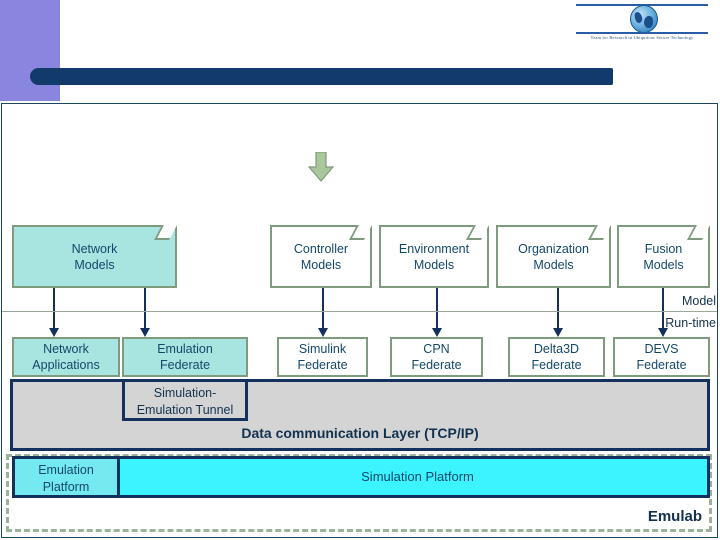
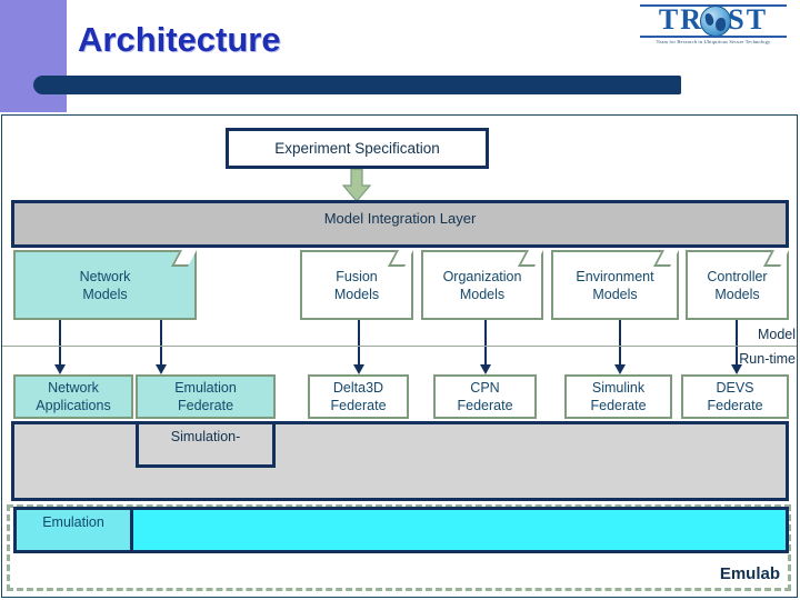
+ Architecture
+ TR ST
+ Experiment Specification
+ Model Integration Layer
  Network
  Models
- Controller
+ Fusion
  Models
- Environment
+ Organization
  Models
- Organization
+ Environment
  Models
- Fusion
+ Controller
  Models
  Model
  Run-time
  Network
  Applications
  Emulation
  Federate
- Simulink
+ Delta3D
  Federate
  CPN
  Federate
- Delta3D
+ Simulink
  Federate
  DEVS
  Federate
  Simulation-
- Emulation Tunnel
- Data communication Layer (TCP/IP)
- Simulation Platform
  Emulation
- Platform
  Emulab
